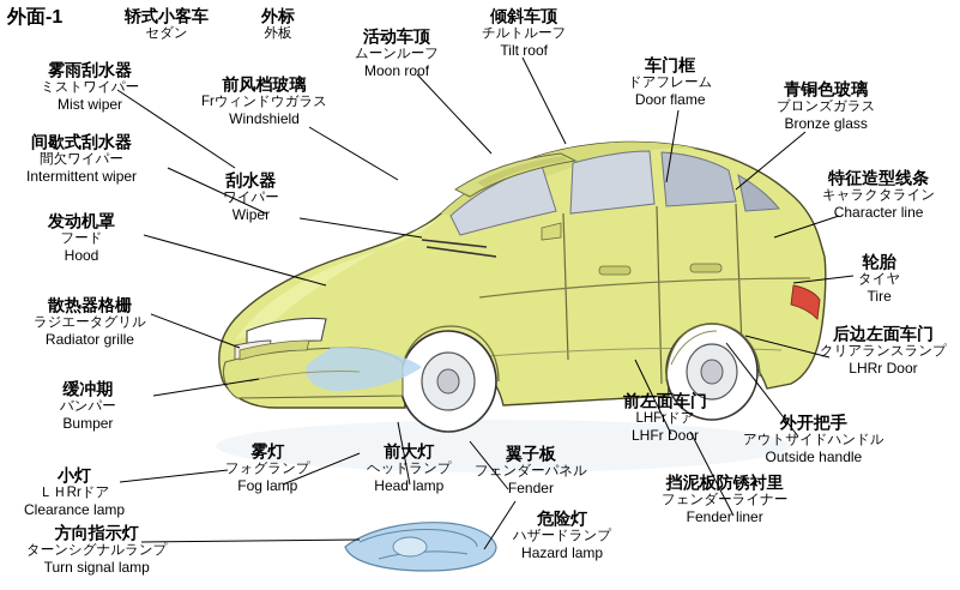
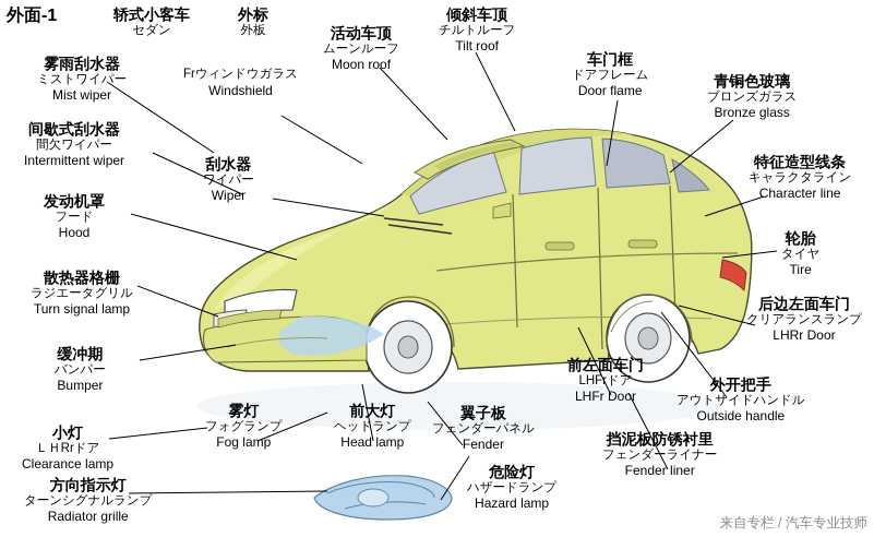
  外面-1
+ 来自专栏 / 汽车专业技师
  轿式小客车
  セダン
  外标
  外板
  活动车顶
  ムーンルーフ
  Moon roof
  倾斜车顶
  チルトルーフ
  Tilt roof
  车门框
  ドアフレーム
  Door flame
  青铜色玻璃
  ブロンズガラス
  Bronze glass
  雾雨刮水器
  ミストワイパー
  Mist wiper
- 前风档玻璃
  Frウィンドウガラス
  Windshield
  间歇式刮水器
  間欠ワイパー
  Intermittent wiper
  刮水器
  ワイパー
  Wiper
  特征造型线条
  キャラクタライン
  Character line
  发动机罩
  フード
  Hood
  轮胎
  タイヤ
  Tire
  散热器格栅
  ラジエータグリル
- Radiator grille
+ Turn signal lamp
  后边左面车门
  クリアランスランプ
  LHRr Door
  缓冲期
  バンパー
  Bumper
  前左面车门
  LHFrドア
  LHFr Door
  外开把手
  アウトサイドハンドル
  Outside handle
  雾灯
  フォグランプ
  Fog lamp
  前大灯
  ヘッドランプ
  Head lamp
  翼子板
  フェンダーパネル
  Fender
  小灯
  ＬＨRrドア
  Clearance lamp
  挡泥板防锈衬里
  フェンダーライナー
  Fender liner
  危险灯
  ハザードランプ
  Hazard lamp
  方向指示灯
  ターンシグナルランプ
- Turn signal lamp
+ Radiator grille
